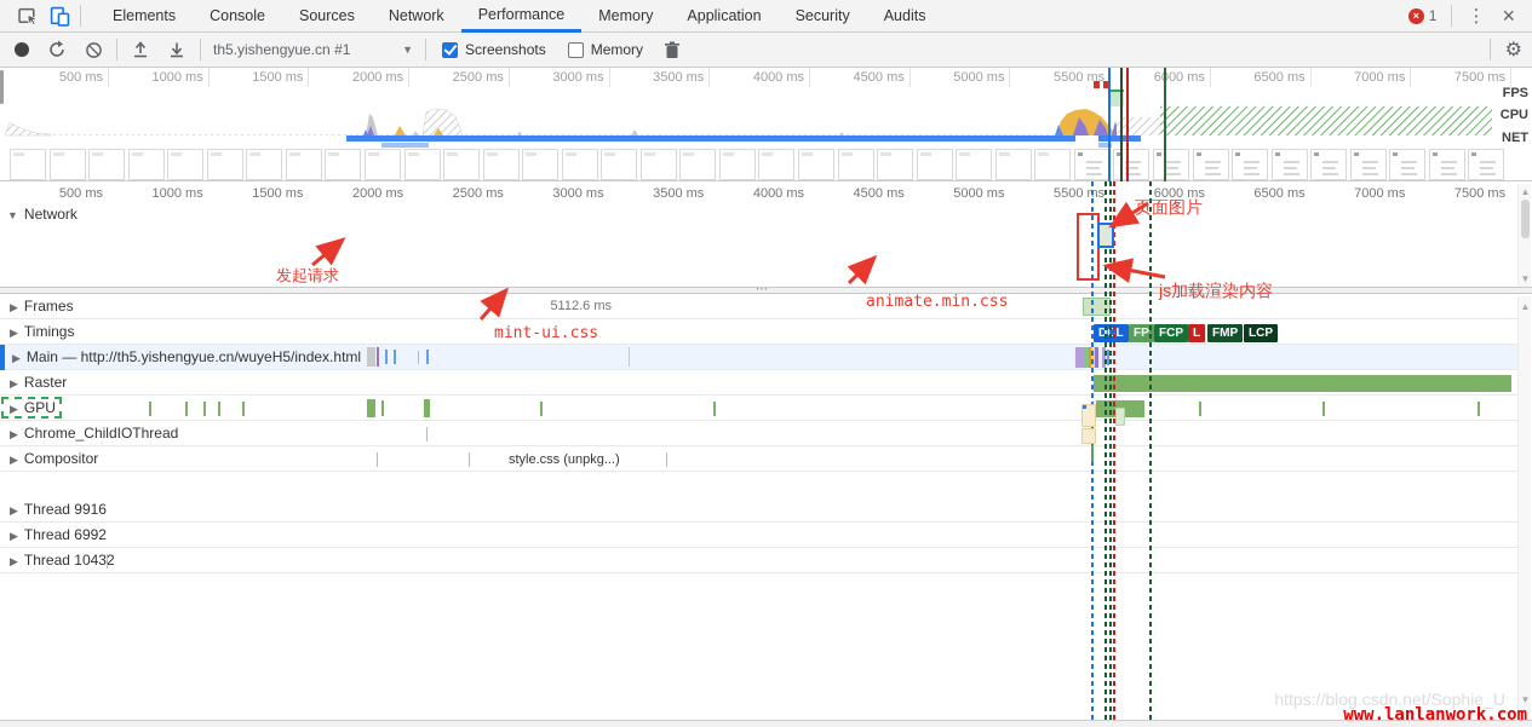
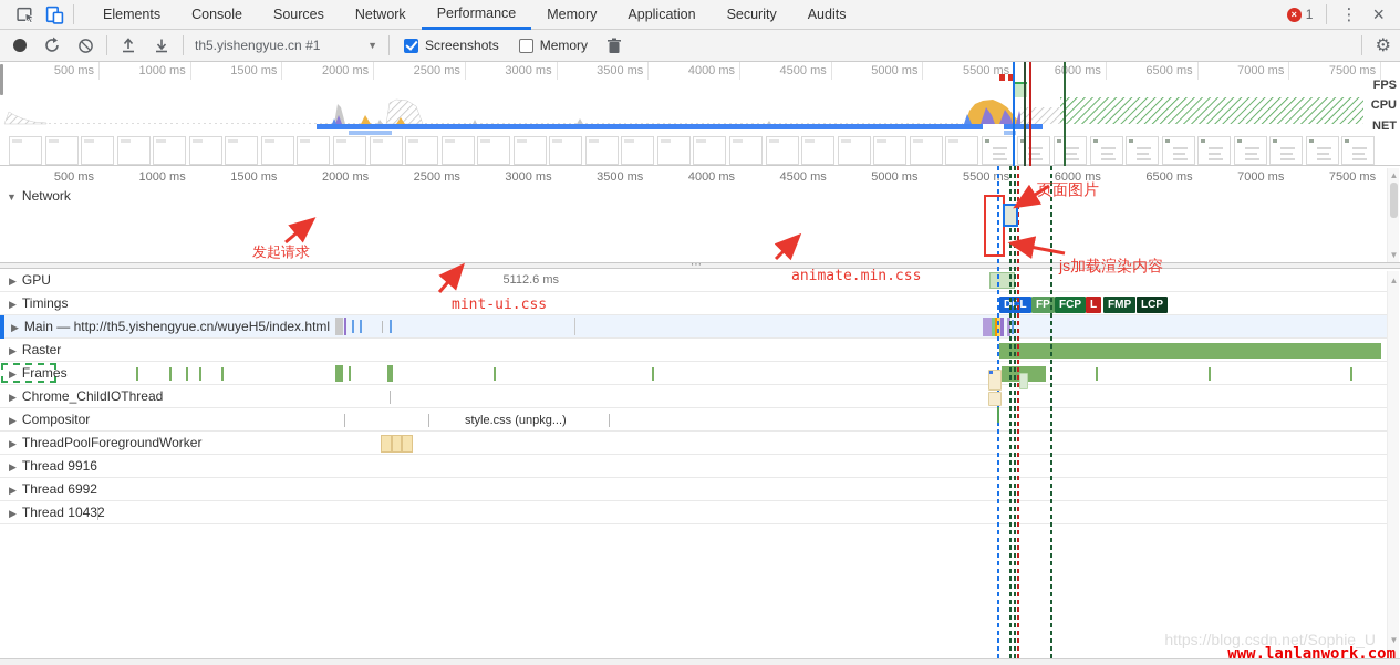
  Elements
  Console
  Sources
  Network
  Performance
  Memory
  Application
  Security
  Audits
  ×
  1
  ⋮
  ×
  th5.yishengyue.cn #1
  ▼
  Screenshots
  Memory
  ⚙
  500 ms
  1000 ms
  1500 ms
  2000 ms
  2500 ms
  3000 ms
  3500 ms
  4000 ms
  4500 ms
  5000 ms
  5500 ms
  600 ms
  6500 ms
  7000 ms
  7500 ms
  FPS
  CPU
  NET
  500 ms
  1000 ms
  1500 ms
  2000 ms
  2500 ms
  3000 ms
  3500 ms
  4000 ms
  4500 ms
  5000 ms
  5500s
  6000 ms
  6500 ms
  7000 ms
  7500 ms
  ▼ Network
  style.css (unpkg...)
  ▲
  ▼
  ⋯
- ▶ Frames
+ ▶ GPU
  5112.6 ms
  ▶ Timings
  FP
  FCP
  L
  FMP
  LCP
  ▶ Main — http://th5.yishengyue.cn/wuyeH5/index.html
  ▶ Raster
- ▶ GPU
+ ▶ Frames
  ▶ Chrome_ChildIOThread
  ▶ Compositor
+ ▶ ThreadPoolForegroundWorker
  ▶ Thread 9916
  ▶ Thread 6992
  ▶ Thread 10432
  ▲
  ▼
  发起请求
  mint-ui.css
  animate.min.css
  面图片
  js加载渲染内容
  https://blog.csdn.net/Sophie_U
  www.lanlanwork.com
